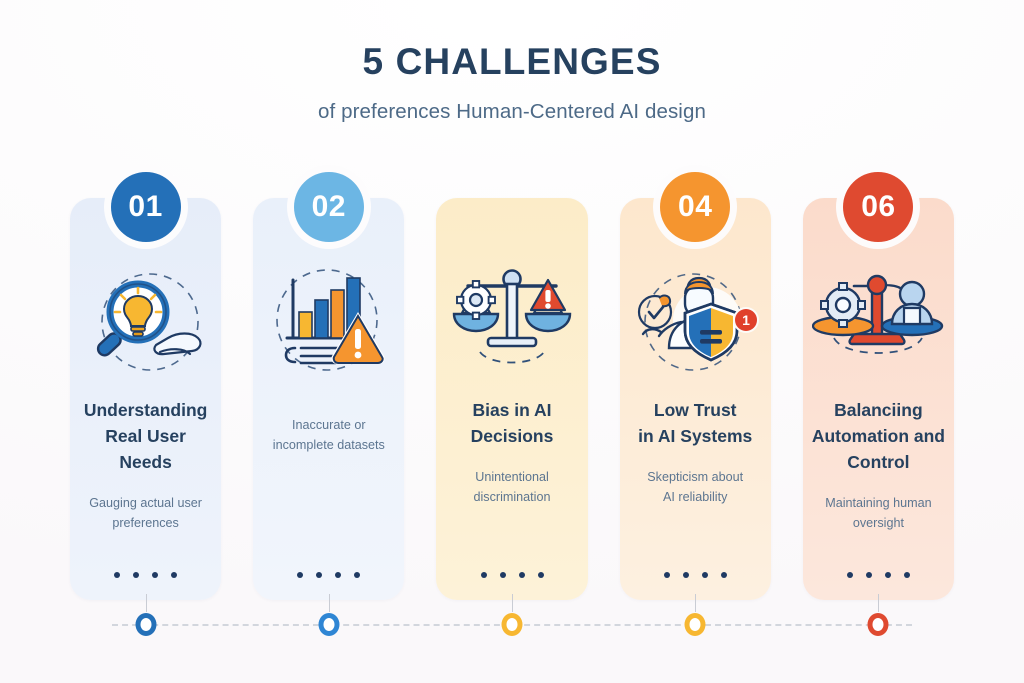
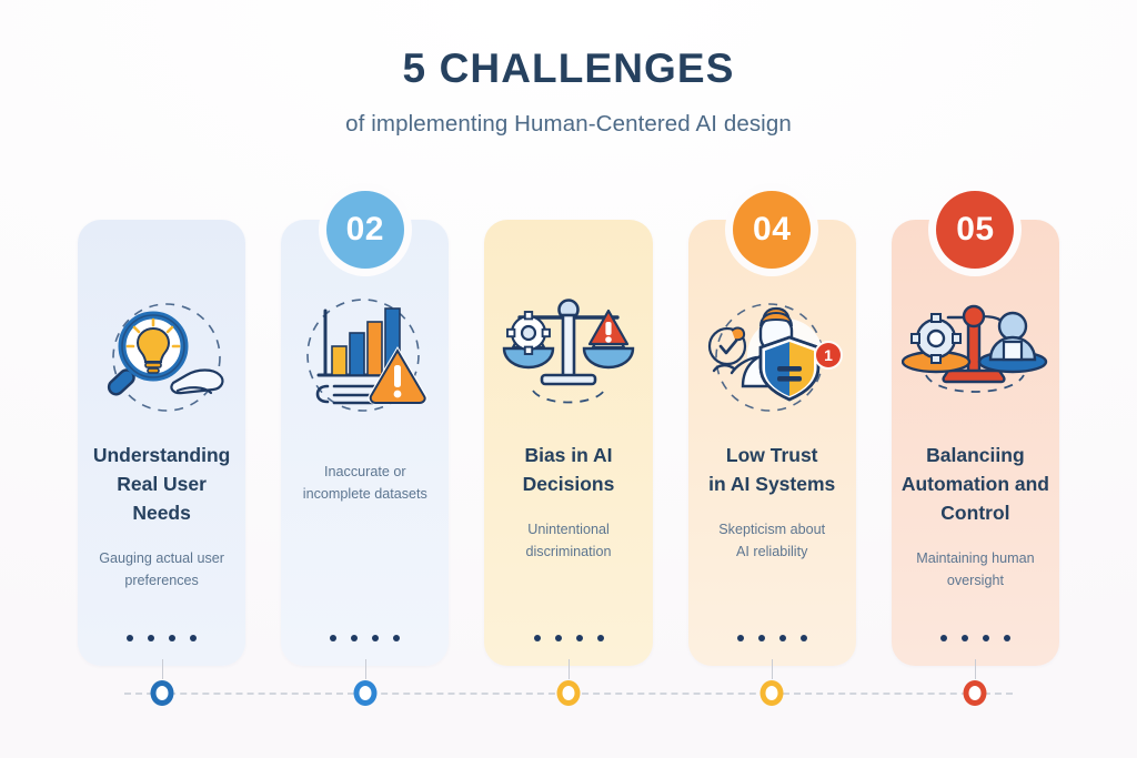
  5 CHALLENGES
- of preferences Human-Centered AI design
+ of implementing Human-Centered AI design
- 01
  Understanding
  Real User
  Needs
  Gauging actual user
  preferences
  02
  Inaccurate or
  incomplete datasets
  Bias in AI
  Decisions
  Unintentional
  discrimination
  04
  1
  Low Trust
  in AI Systems
  Skepticism about
  AI reliability
- 06
+ 05
  Balanciing
  Automation and
  Control
  Maintaining human
  oversight
